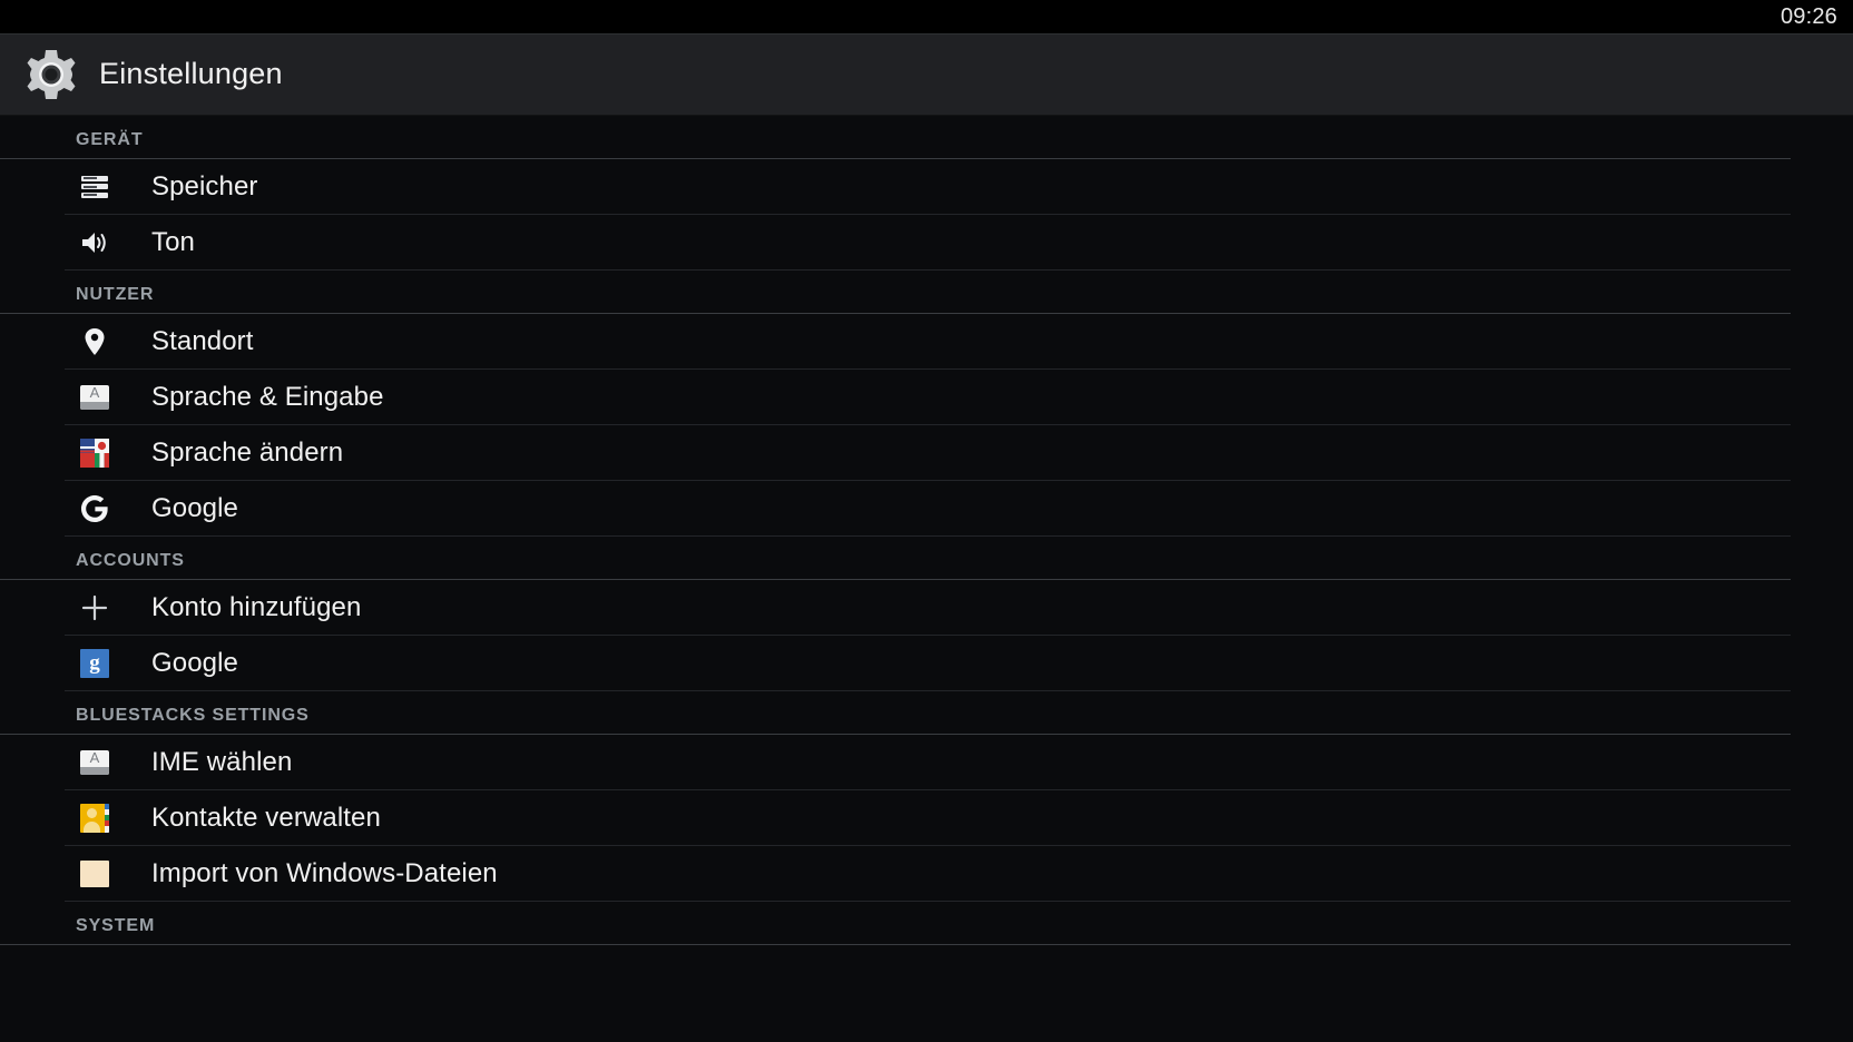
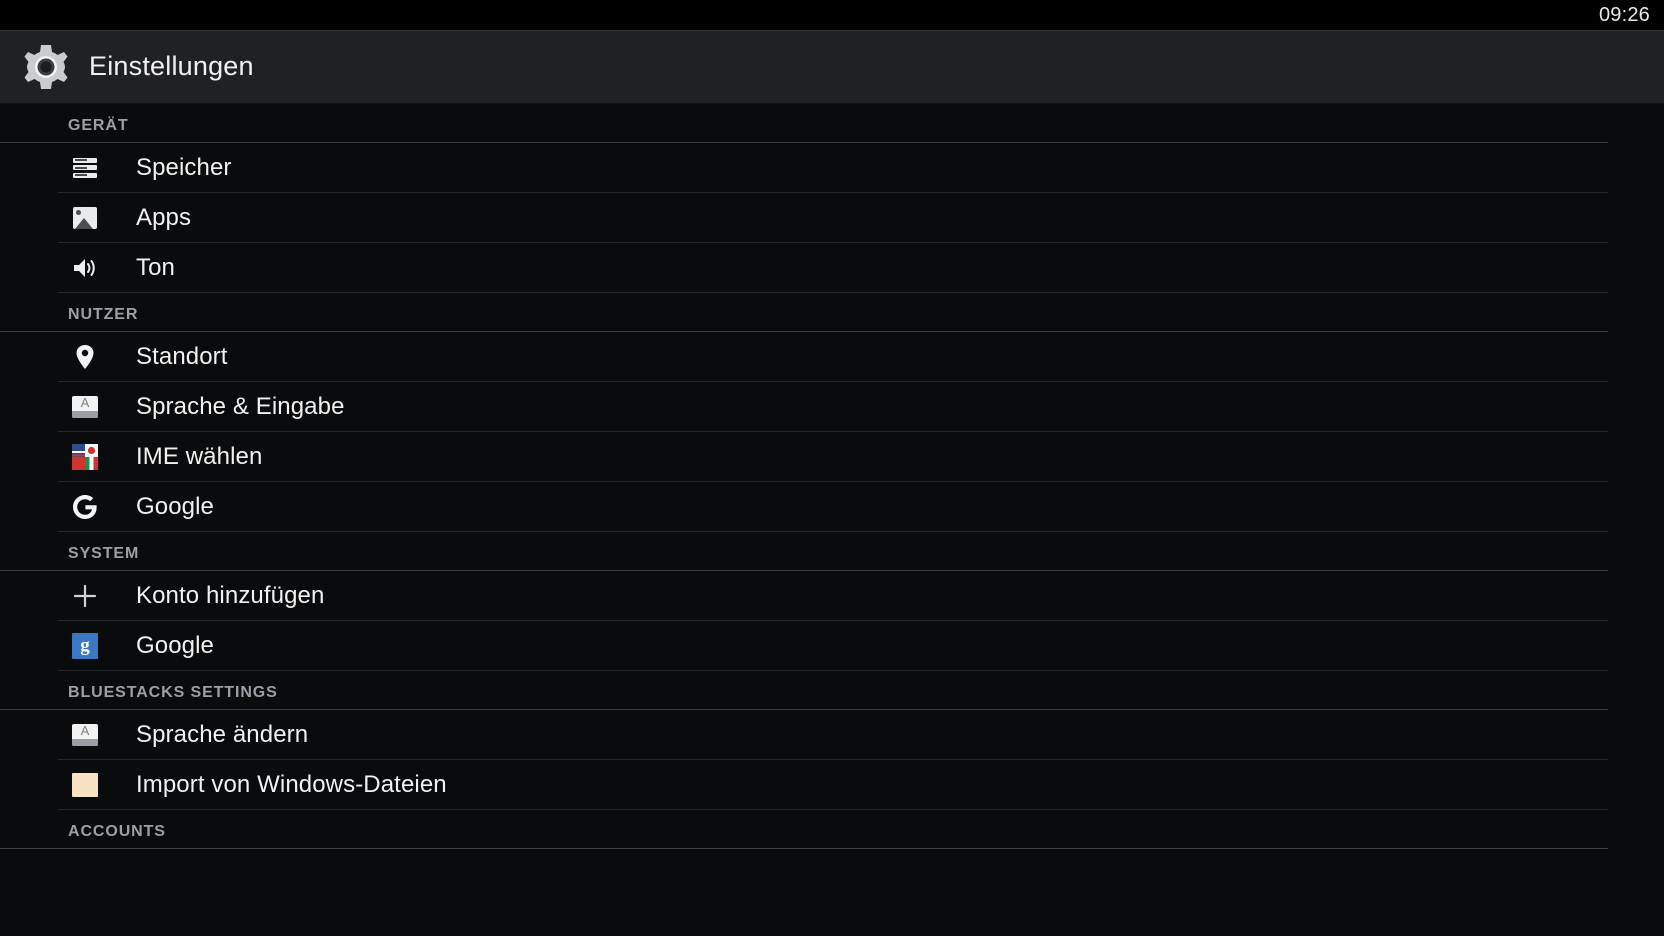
  09:26
  Einstellungen
  GERÄT
  Speicher
+ Apps
  Ton
  NUTZER
  Standort
  A
  Sprache & Eingabe
- Sprache ändern
+ IME wählen
  Google
- ACCOUNTS
+ SYSTEM
  Konto hinzufügen
  g
  Google
  BLUESTACKS SETTINGS
  A
- IME wählen
+ Sprache ändern
- Kontakte verwalten
  Import von Windows-Dateien
- SYSTEM
+ ACCOUNTS
